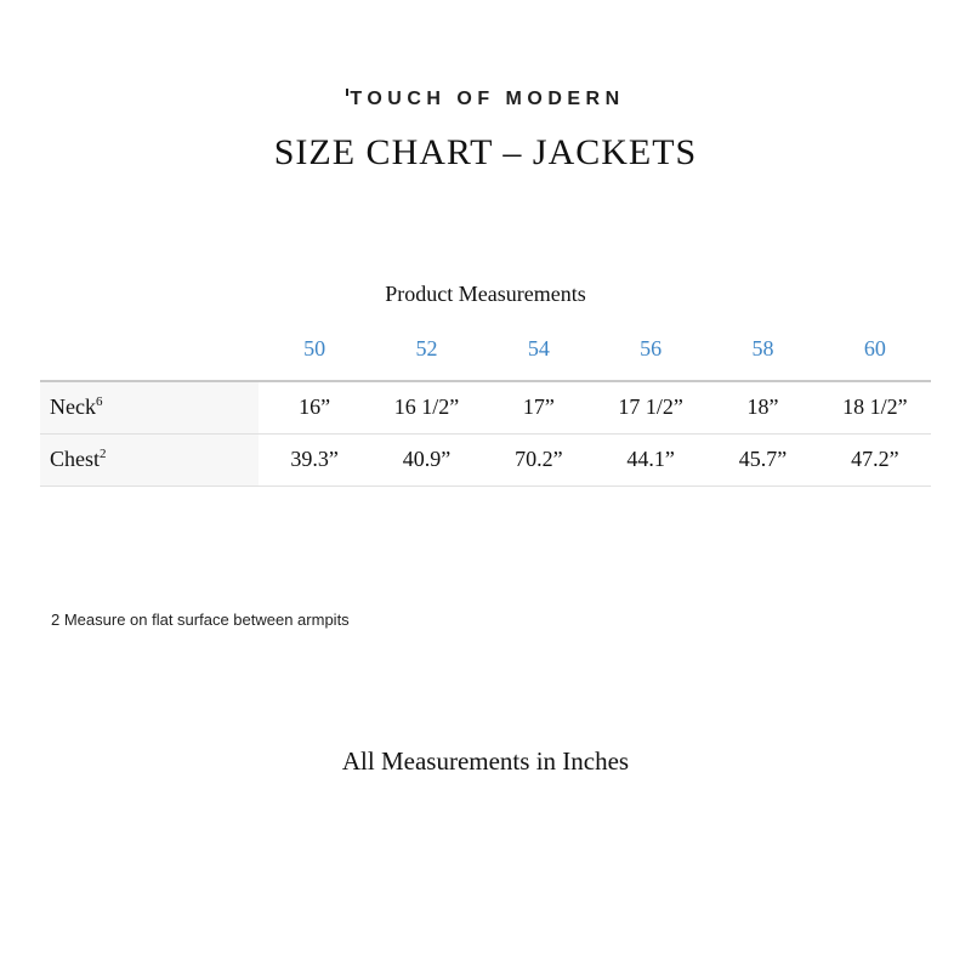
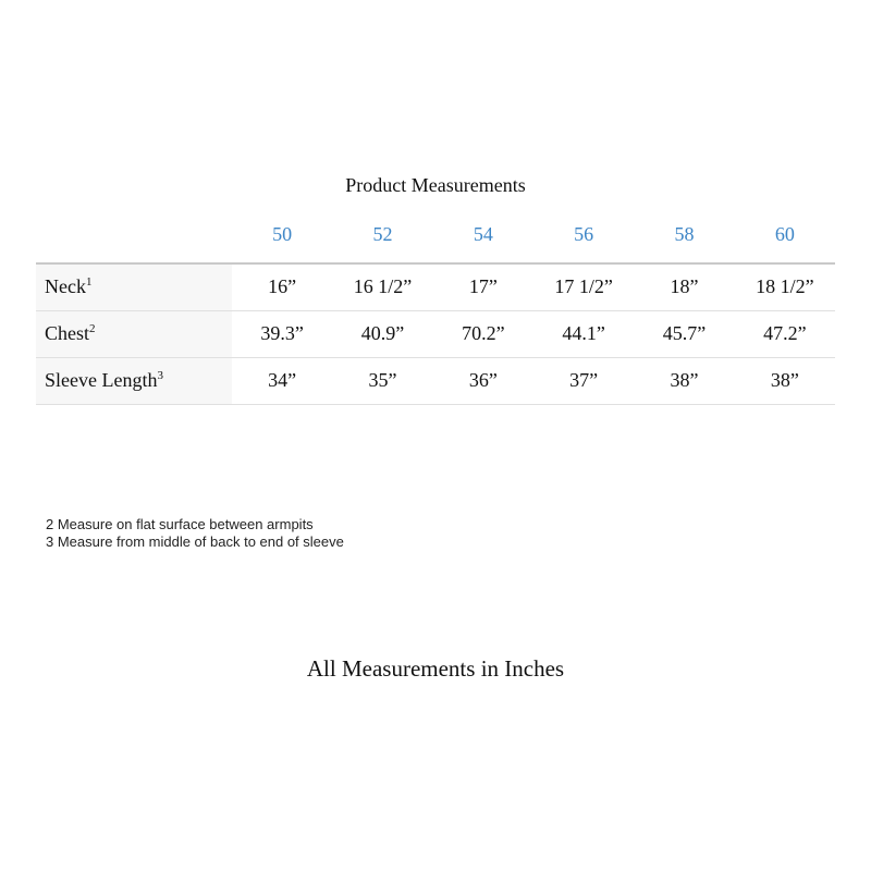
- TOUCH OF MODERN
- SIZE CHART – JACKETS
  Product Measurements
  	50	52	54	56	58	60
- Neck6	16”	16 1/2”	17”	17 1/2”	18”	18 1/2”
+ Neck1	16”	16 1/2”	17”	17 1/2”	18”	18 1/2”
  Chest2	39.3”	40.9”	70.2”	44.1”	45.7”	47.2”
+ Sleeve Length3	34”	35”	36”	37”	38”	38”
  2 Measure on flat surface between armpits
+ 3 Measure from middle of back to end of sleeve
  All Measurements in Inches
